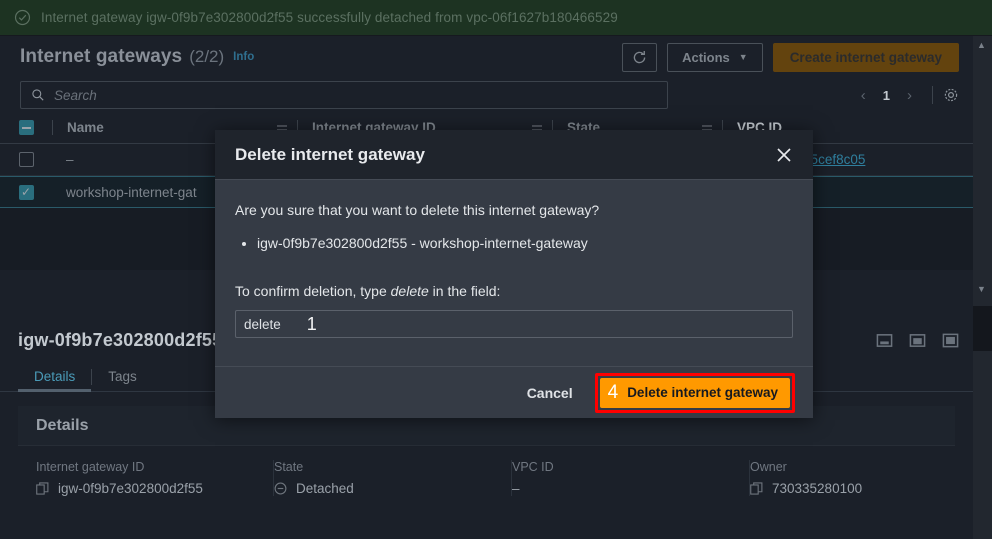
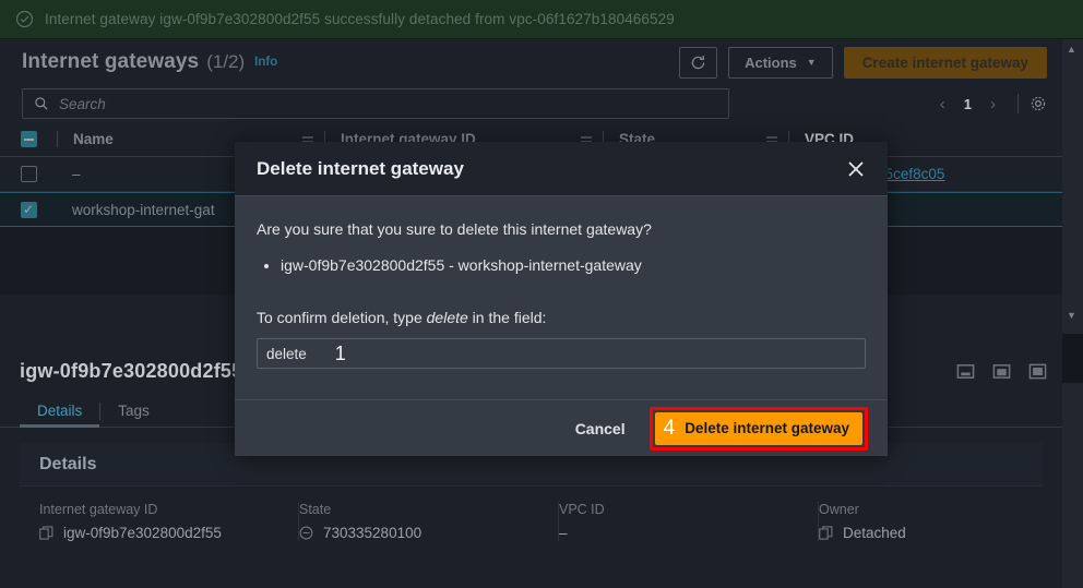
  Internet gateway igw-0f9b7e302800d2f55 successfully detached from vpc-06f1627b180466529
  Internet gateways
- (2/2)
+ (1/2)
  Info
  Actions
  ▼
  Create internet gateway
  Search
  ‹
  1
  ›
  Name
  Internet gateway ID
  State
  VPC ID
  –
  ✓
  workshop-internet-gat
  igw-0f9b7e302800d2f5
  Details
  Tags
  Details
  Internet gateway ID
  igw-0f9b7e302800d2f55
  State
- Detached
+ 730335280100
  VPC ID
  –
  Owner
- 730335280100
+ Detached
  ▲
  ▼
  Delete internet gateway
- Are you sure that you want to delete this internet gateway?
+ Are you sure that you sure to delete this internet gateway?
  igw-0f9b7e302800d2f55 - workshop-internet-gateway
  To confirm deletion, type delete in the field:
  delete
  1
  Cancel
  4
  Delete internet gateway
